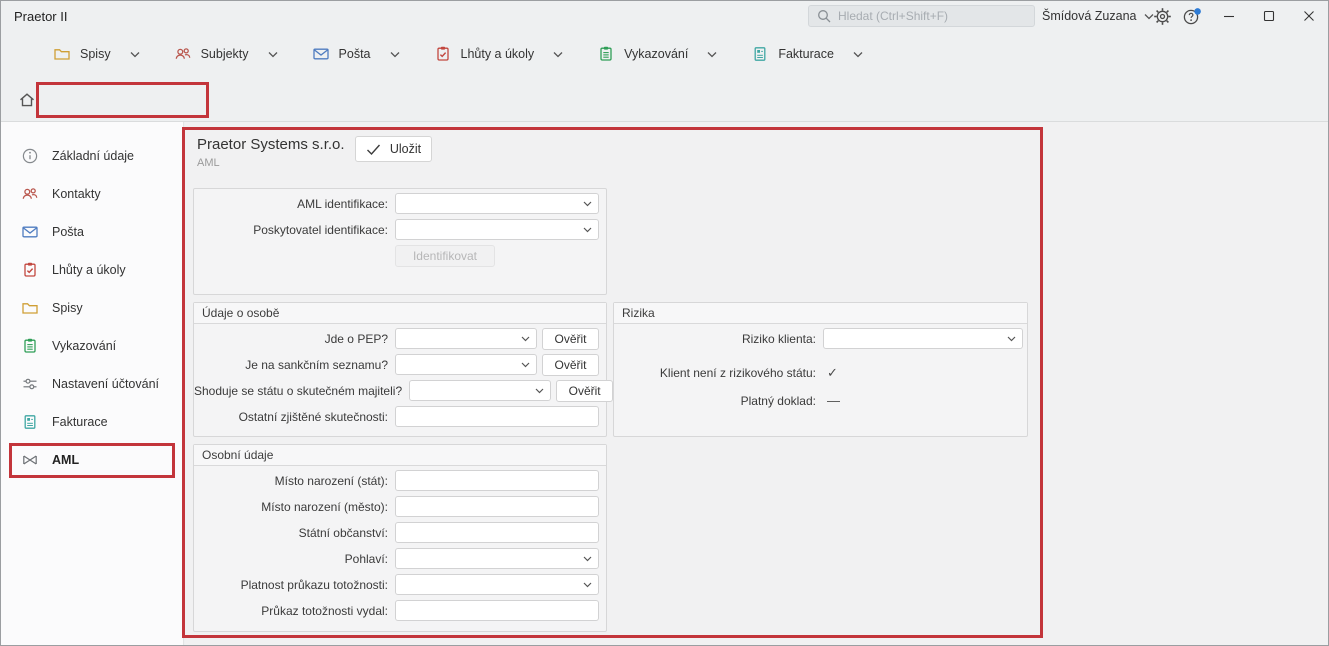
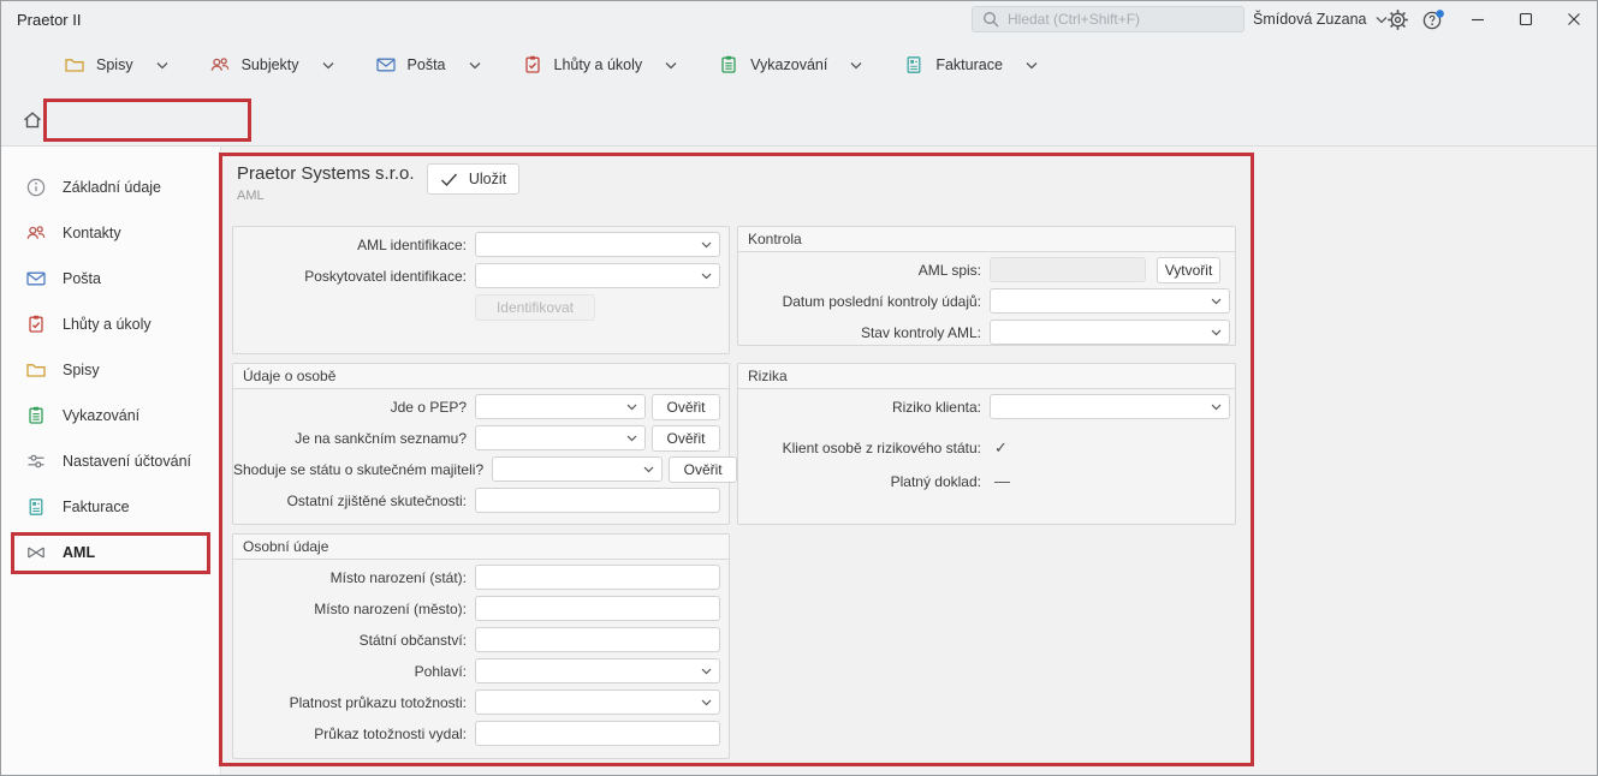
  Praetor II
  Hledat (Ctrl+Shift+F)
  Šmídová Zuzana
  Spisy
  Subjekty
  Pošta
  Lhůty a úkoly
  Vykazování
  Fakturace
  Základní údaje
  Kontakty
  Pošta
  Lhůty a úkoly
  Spisy
  Vykazování
  Nastavení účtování
  Fakturace
  AML
  Praetor Systems s.r.o.
  AML
  Uložit
  AML identifikace:
  Poskytovatel identifikace:
  Identifikovat
+ Kontrola
+ AML spis:
+ Vytvořit
+ Datum poslední kontroly údajů:
+ Stav kontroly AML:
  Údaje o osobě
  Jde o PEP?
  Ověřit
  Je na sankčním seznamu?
  Ověřit
  Shoduje se státu o skutečném majiteli?
  Ověřit
  Ostatní zjištěné skutečnosti:
  Rizika
  Riziko klienta:
- Klient není z rizikového státu:
+ Klient osobě z rizikového státu:
  ✓
  Platný doklad:
  —
  Osobní údaje
  Místo narození (stát):
  Místo narození (město):
  Státní občanství:
  Pohlaví:
  Platnost průkazu totožnosti:
  Průkaz totožnosti vydal:
